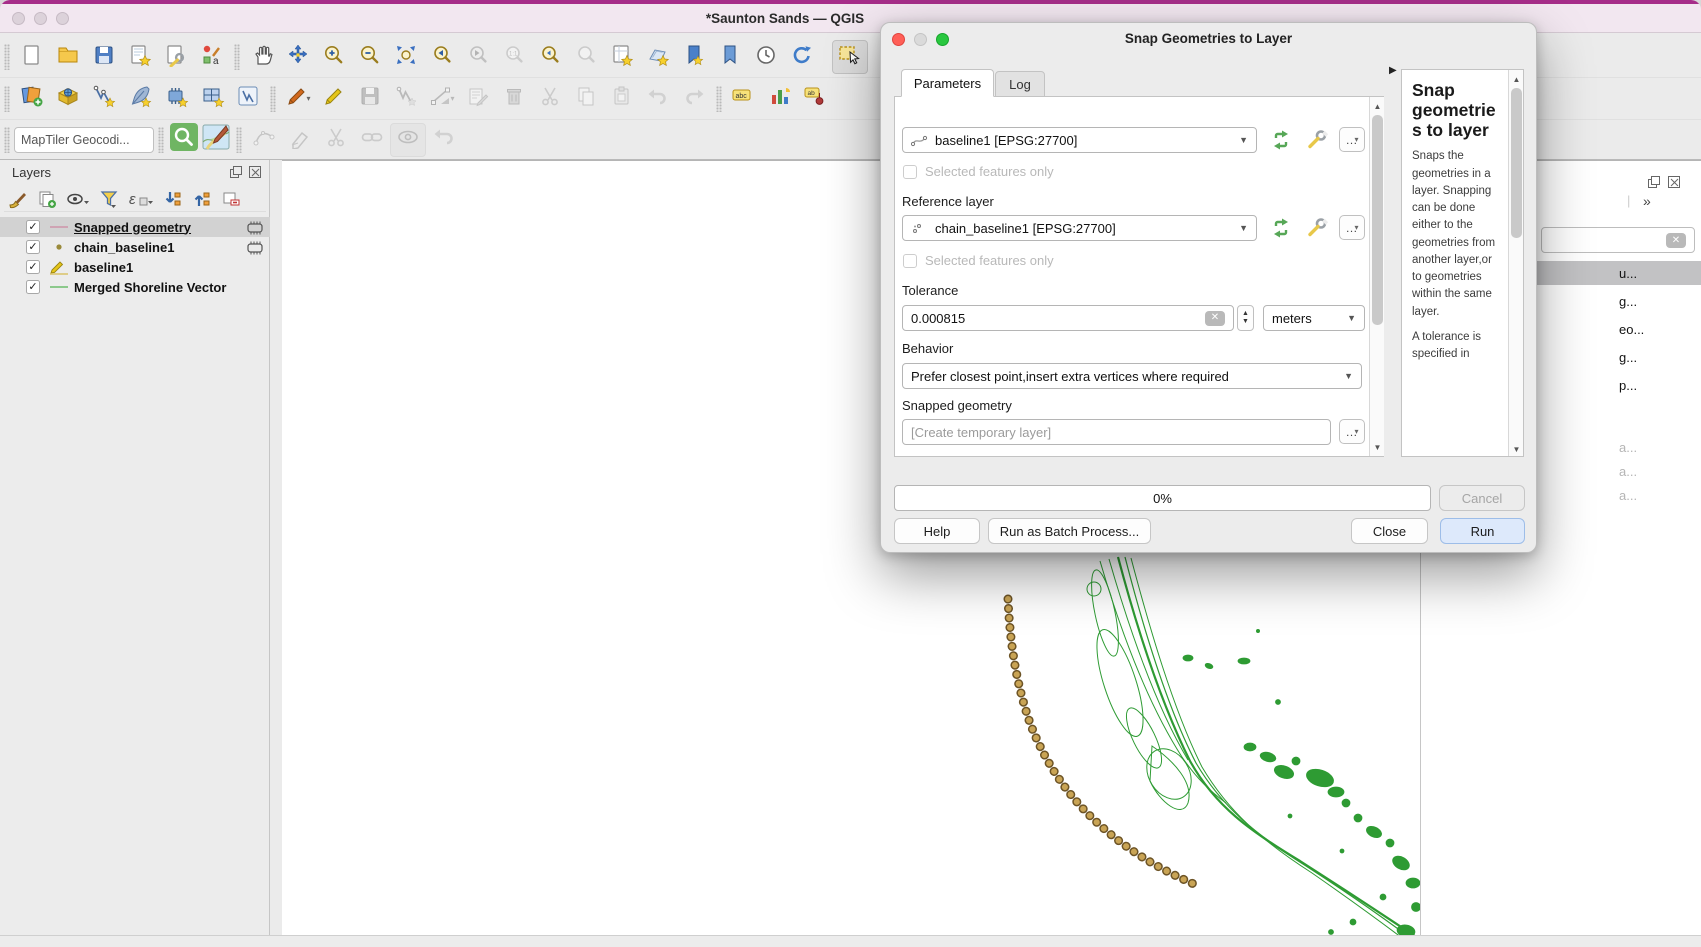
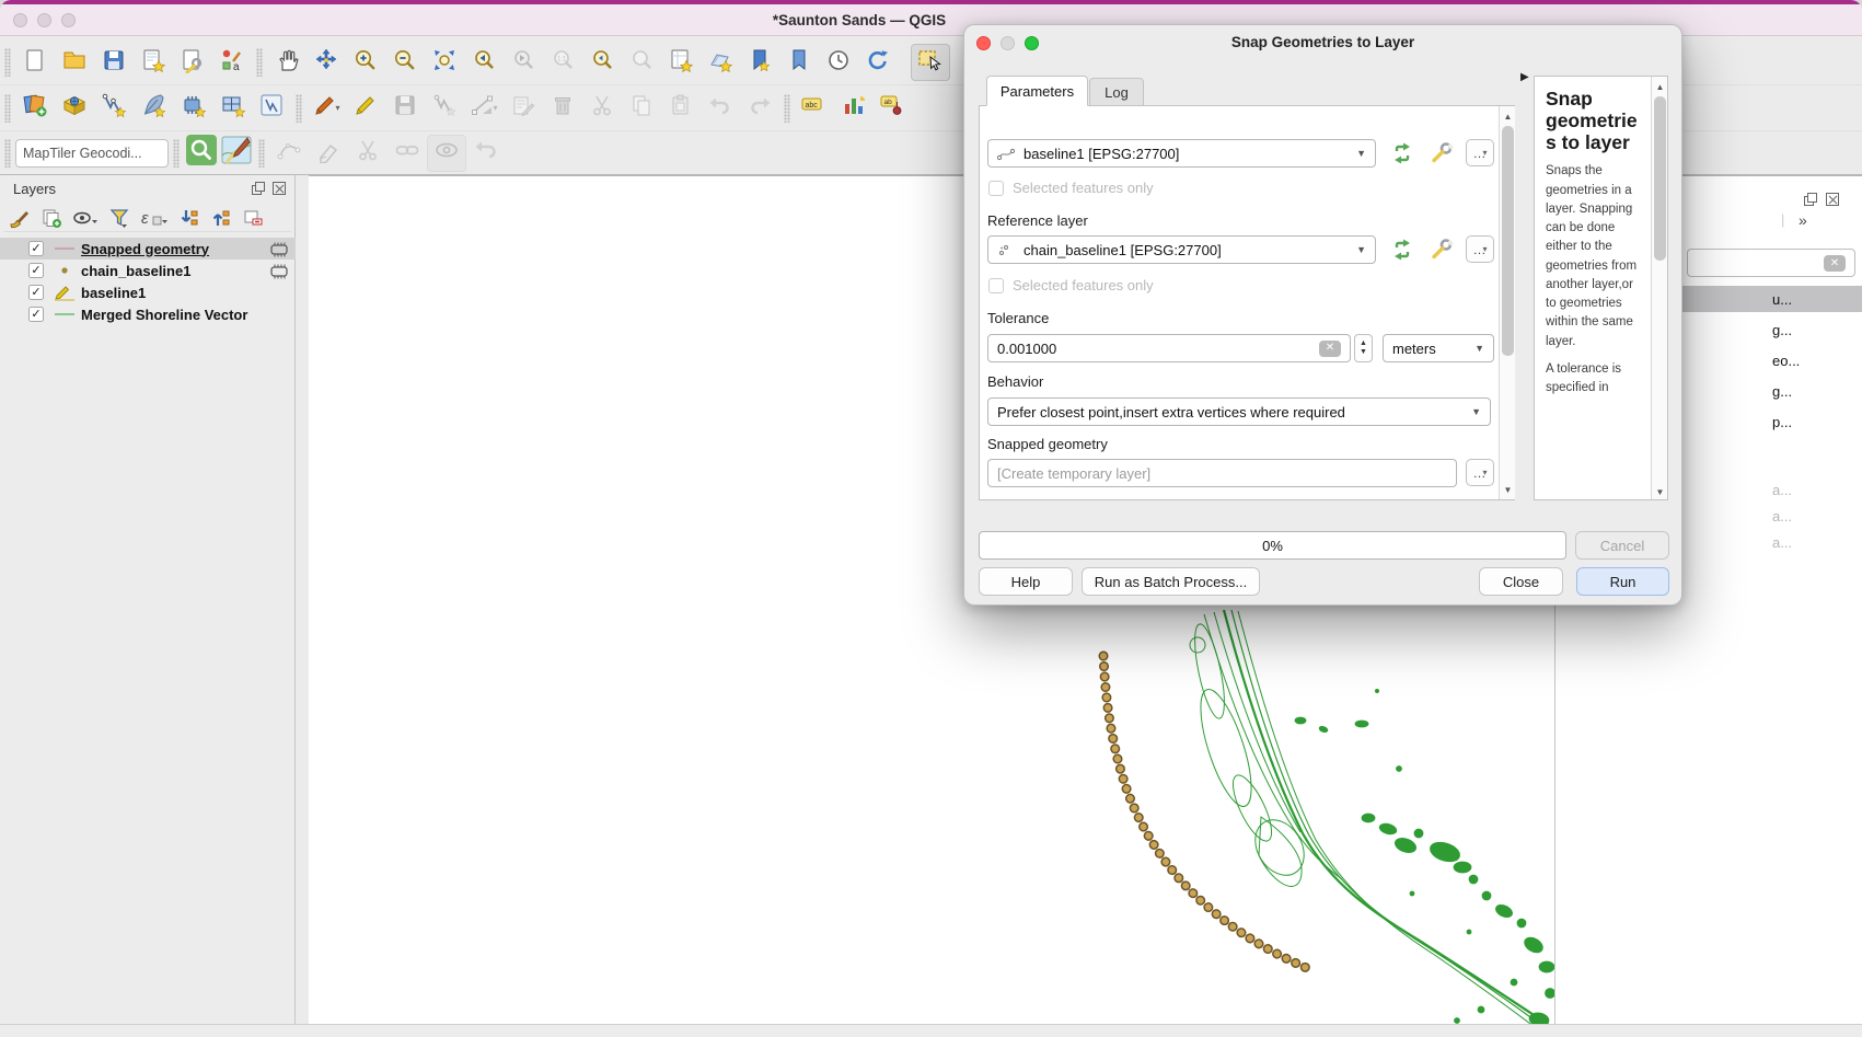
  *Saunton Sands — QGIS
  a
  ▾
  ▾
  MapTiler Geocodi...
  Layers
  ε
  ✓
  Snapped geometry
  ✓
  chain_baseline1
  ✓
  baseline1
  ✓
  Merged Shoreline Vector
  |
  »
  ✕
  u...
  g...
  eo...
  g...
  p...
  a...
  a...
  a...
  Snap Geometries to Layer
  Parameters
  Log
  ▶
  baseline1 [EPSG:27700]
  ▼
  …
  ▾
  Selected features only
  Reference layer
  chain_baseline1 [EPSG:27700]
  ▼
  …
  ▾
  Selected features only
  Tolerance
- 0.000815
+ 0.001000
  ✕
  meters
  ▼
  Behavior
  Prefer closest point,insert extra vertices where required
  ▼
  Snapped geometry
  [Create temporary layer]
  …
  ▾
  ▲
  ▼
  Snap geometries to layer
  Snaps the geometries in a layer. Snapping can be done either to the geometries from another layer,or to geometries within the same layer.
  A tolerance is specified in
  ▲
  ▼
  0%
  Cancel
  Help
  Run as Batch Process...
  Close
  Run
